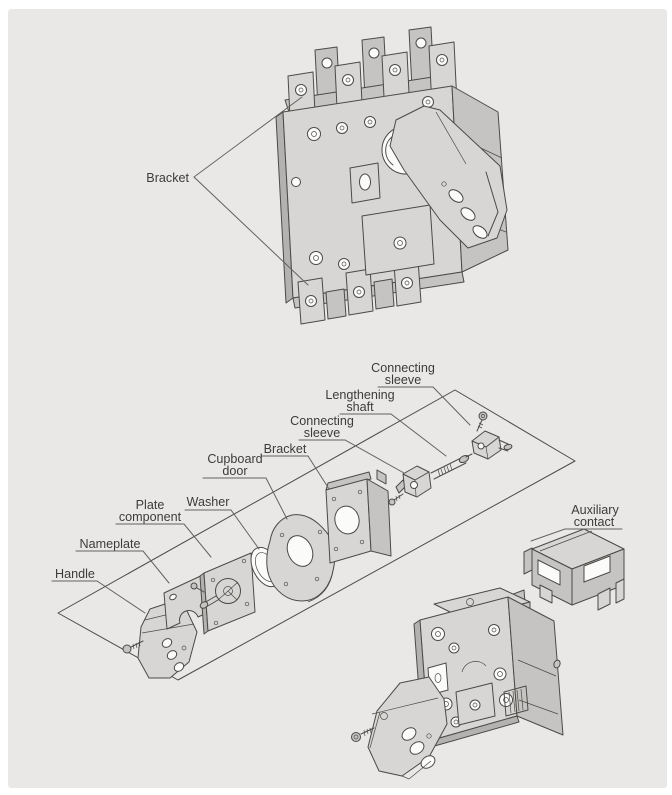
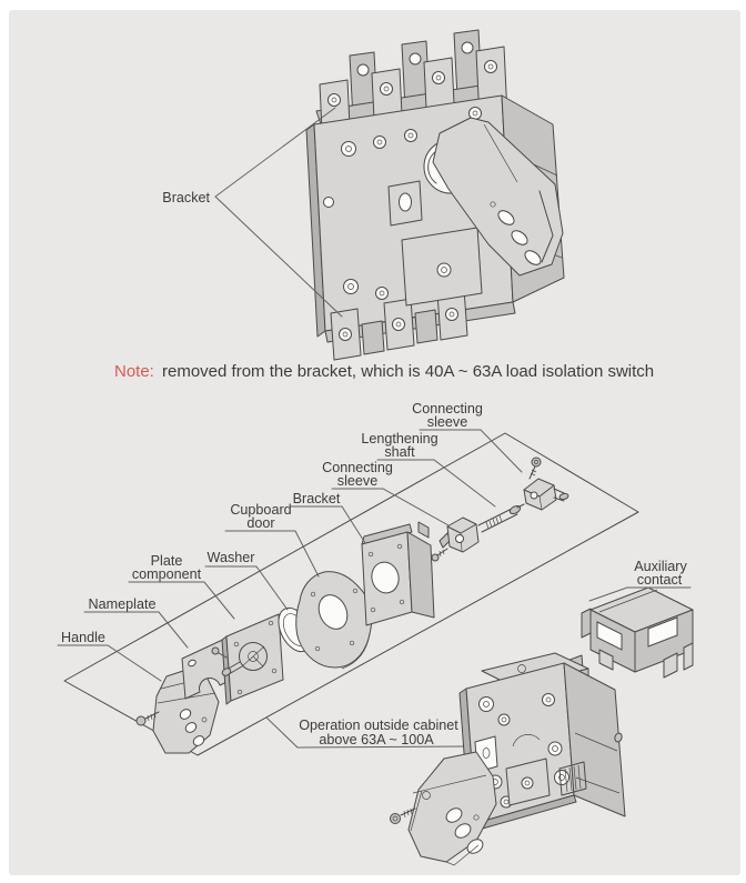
  Bracket
+ Note:
+ removed from the bracket, which is 40A ~ 63A load isolation switch
+ Operation outside cabinet
+ above 63A ~ 100A
  Connecting
  sleeve
  Lengthening
  shaft
  Connecting
  sleeve
  Bracket
  Cupboard
  door
  Washer
  Plate
  component
  Nameplate
  Handle
  Auxiliary
  contact
